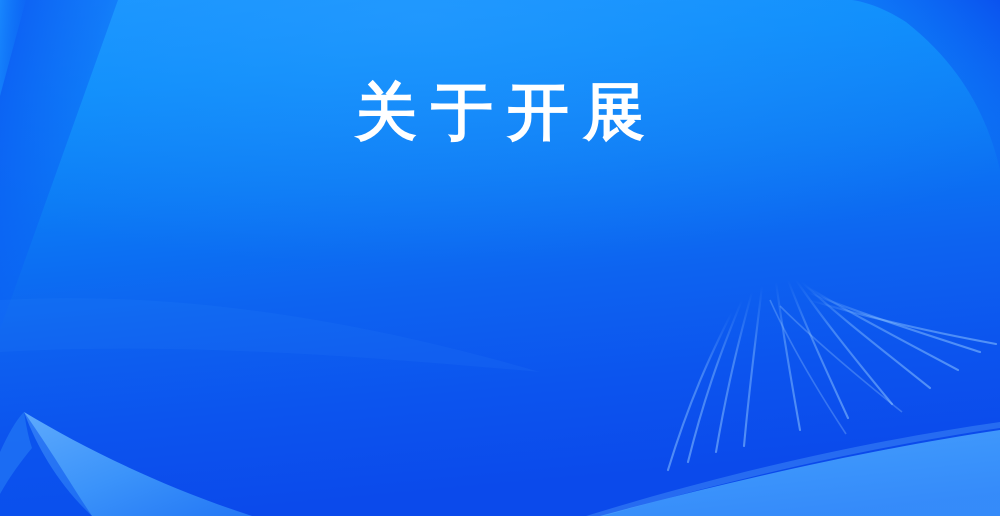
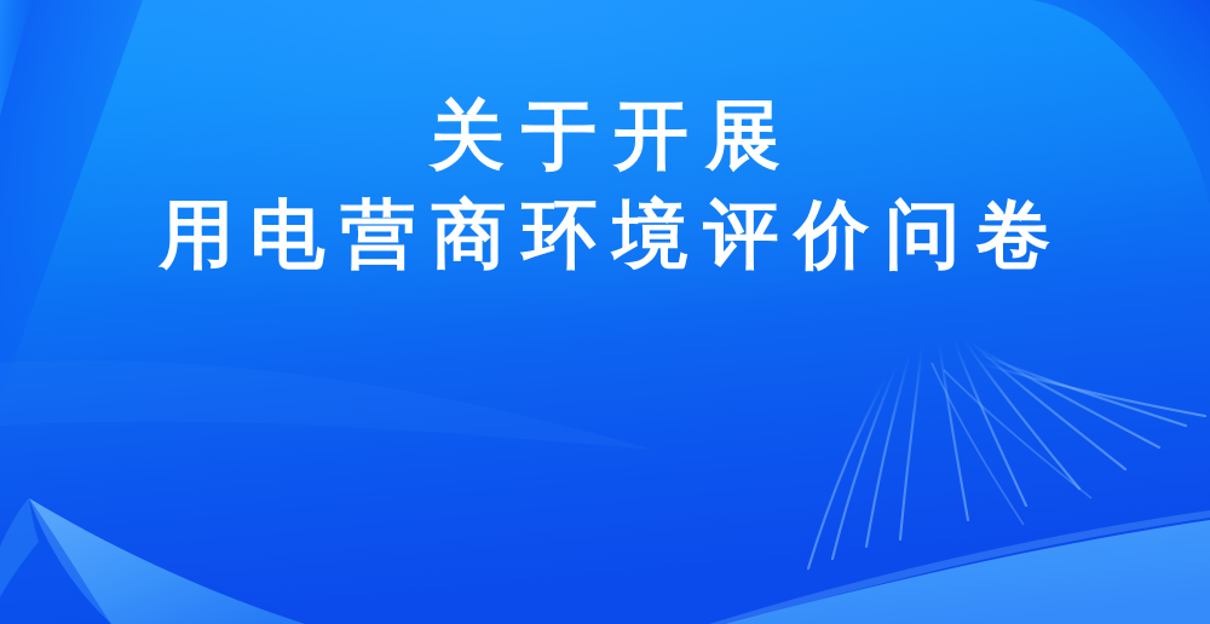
  关于开展
+ 用电营商环境评价问卷
